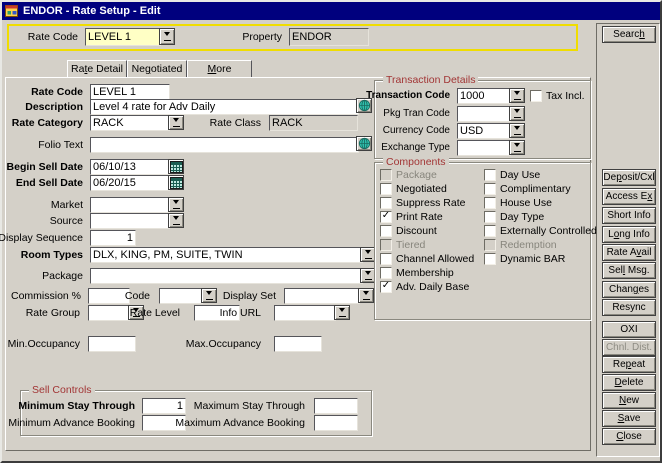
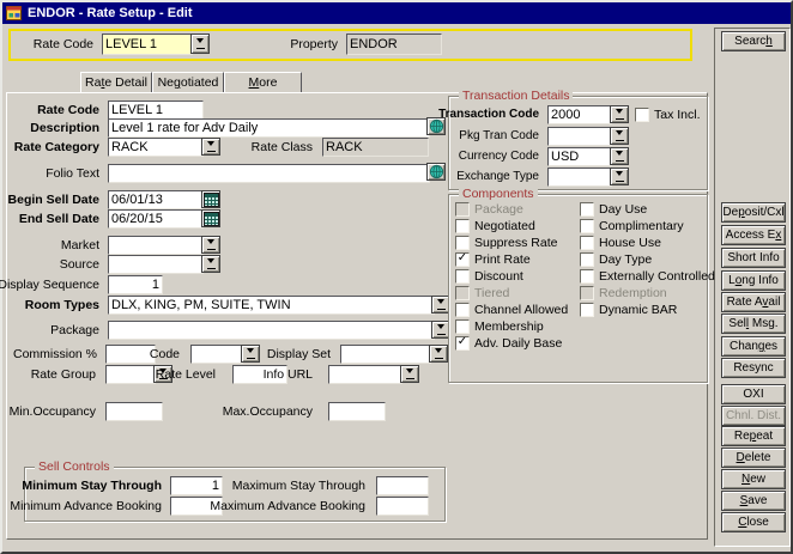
  ENDOR - Rate Setup - Edit
  Rate Code
  LEVEL 1
  Property
  ENDOR
  Rate Detail
  Negotiated
  More
  Rate Code
  LEVEL 1
  Description
- Level 4 rate for Adv Daily
+ Level 1 rate for Adv Daily
  Rate Category
  RACK
  Rate Class
  RACK
  Folio Text
  Begin Sell Date
- 06/10/13
+ 06/01/13
  End Sell Date
  06/20/15
  Market
  Source
  Display Sequence
  1
  Room Types
  DLX, KING, PM, SUITE, TWIN
  Package
  Commission %
  Code
  Display Set
  Rate Group
  Rate Level
  Info URL
  Min.Occupancy
  Max.Occupancy
  Transaction Details
  Transaction Code
- 1000
+ 2000
  Tax Incl.
  Pkg Tran Code
  Currency Code
  USD
  Exchange Type
  Components
  Package
  Negotiated
  Suppress Rate
  Print Rate
  Discount
  Tiered
  Channel Allowed
  Membership
  Adv. Daily Base
  Day Use
  Complimentary
  House Use
  Day Type
  Externally Controlled
  Redemption
  Dynamic BAR
  Sell Controls
  Minimum Stay Through
  1
  Maximum Stay Through
  Minimum Advance Booking
  Maximum Advance Booking
  Search
  Deposit/Cxl
  Access Ex
  Short Info
  Long Info
  Rate Avail
  Sell Msg.
  Changes
  Resync
  OXI
  Chnl. Dist.
  Repeat
  Delete
  New
  Save
  Close
